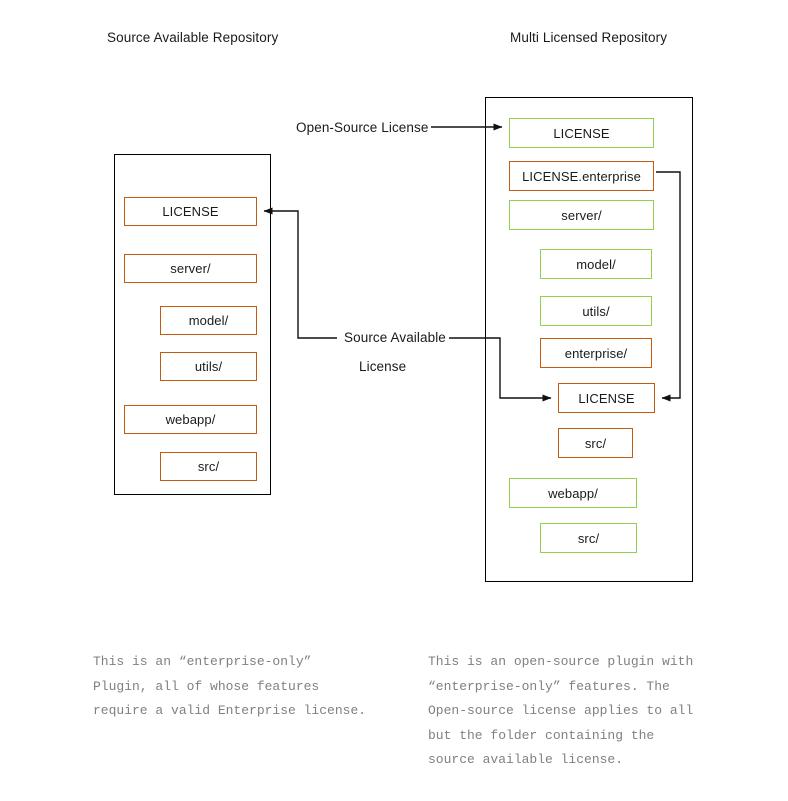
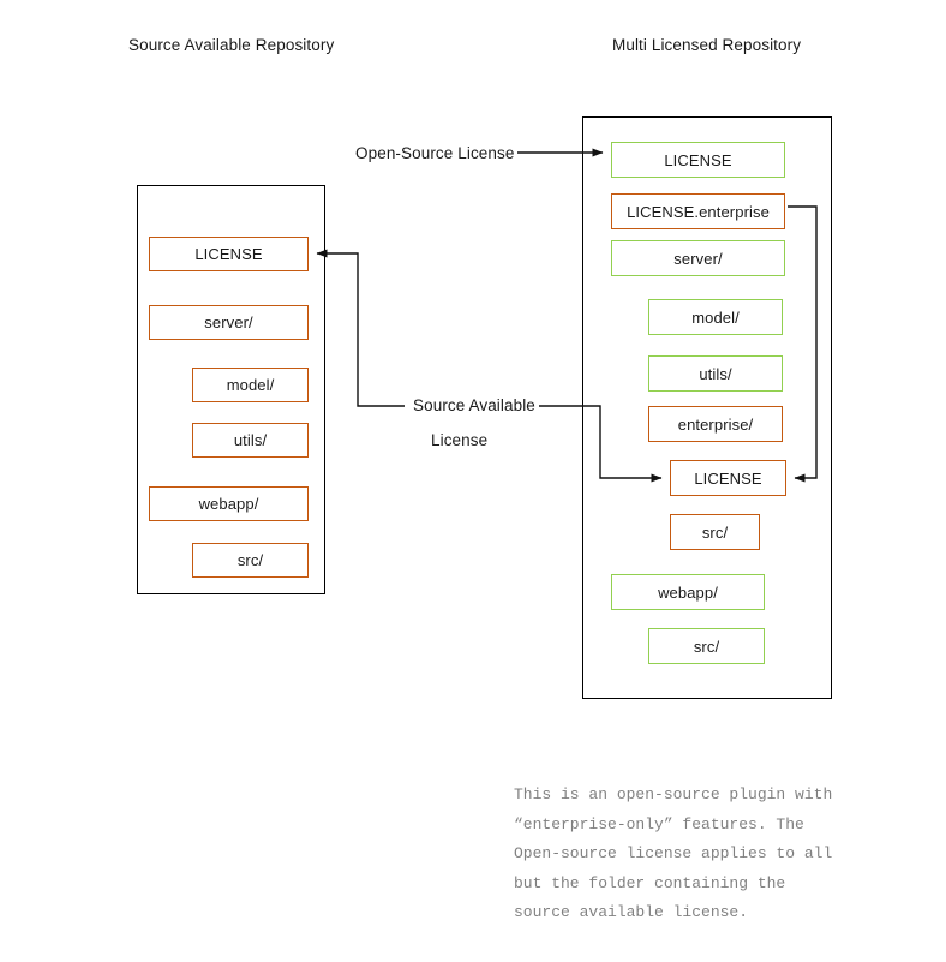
  Source Available Repository
  Multi Licensed Repository
  LICENSE
  server/
  model/
  utils/
  webapp/
  src/
  LICENSE
  LICENSE.enterprise
  server/
  model/
  utils/
  enterprise/
  LICENSE
  src/
  webapp/
  src/
  Open-Source License
  Source Available
  License
- This is an “enterprise-only”
- Plugin, all of whose features
- require a valid Enterprise license.
  This is an open-source plugin with
  “enterprise-only” features. The
  Open-source license applies to all
  but the folder containing the
  source available license.
